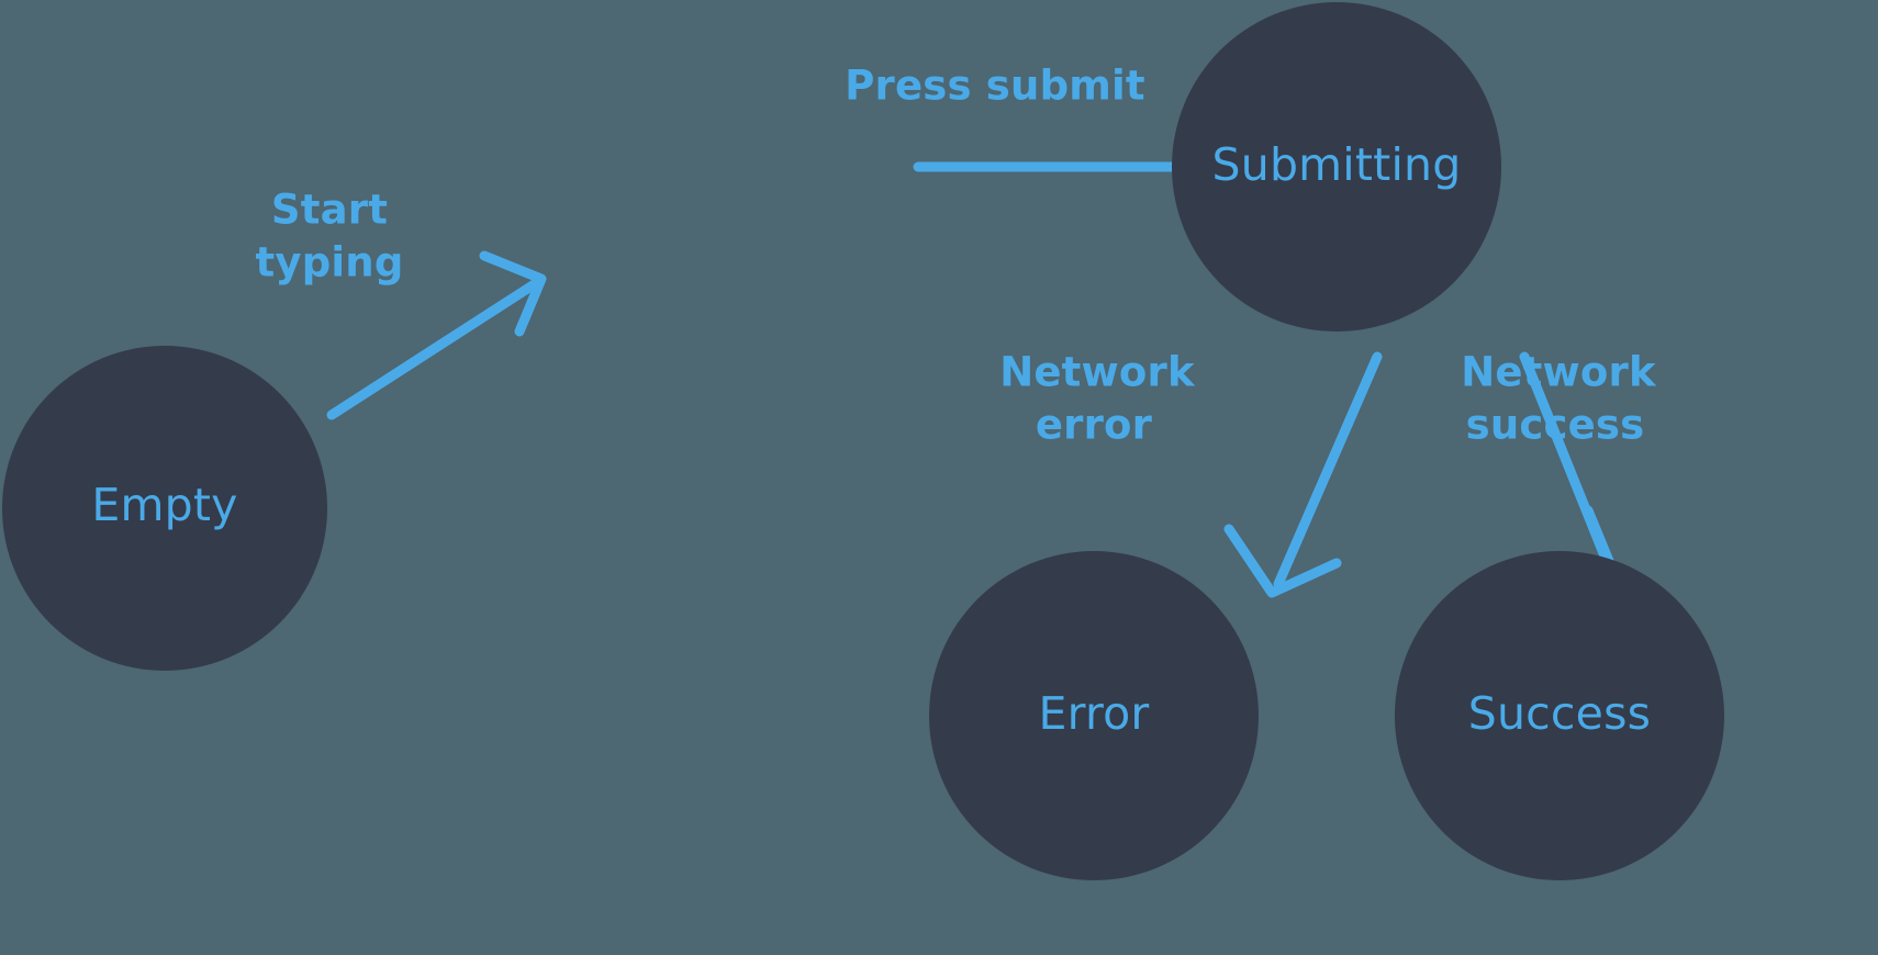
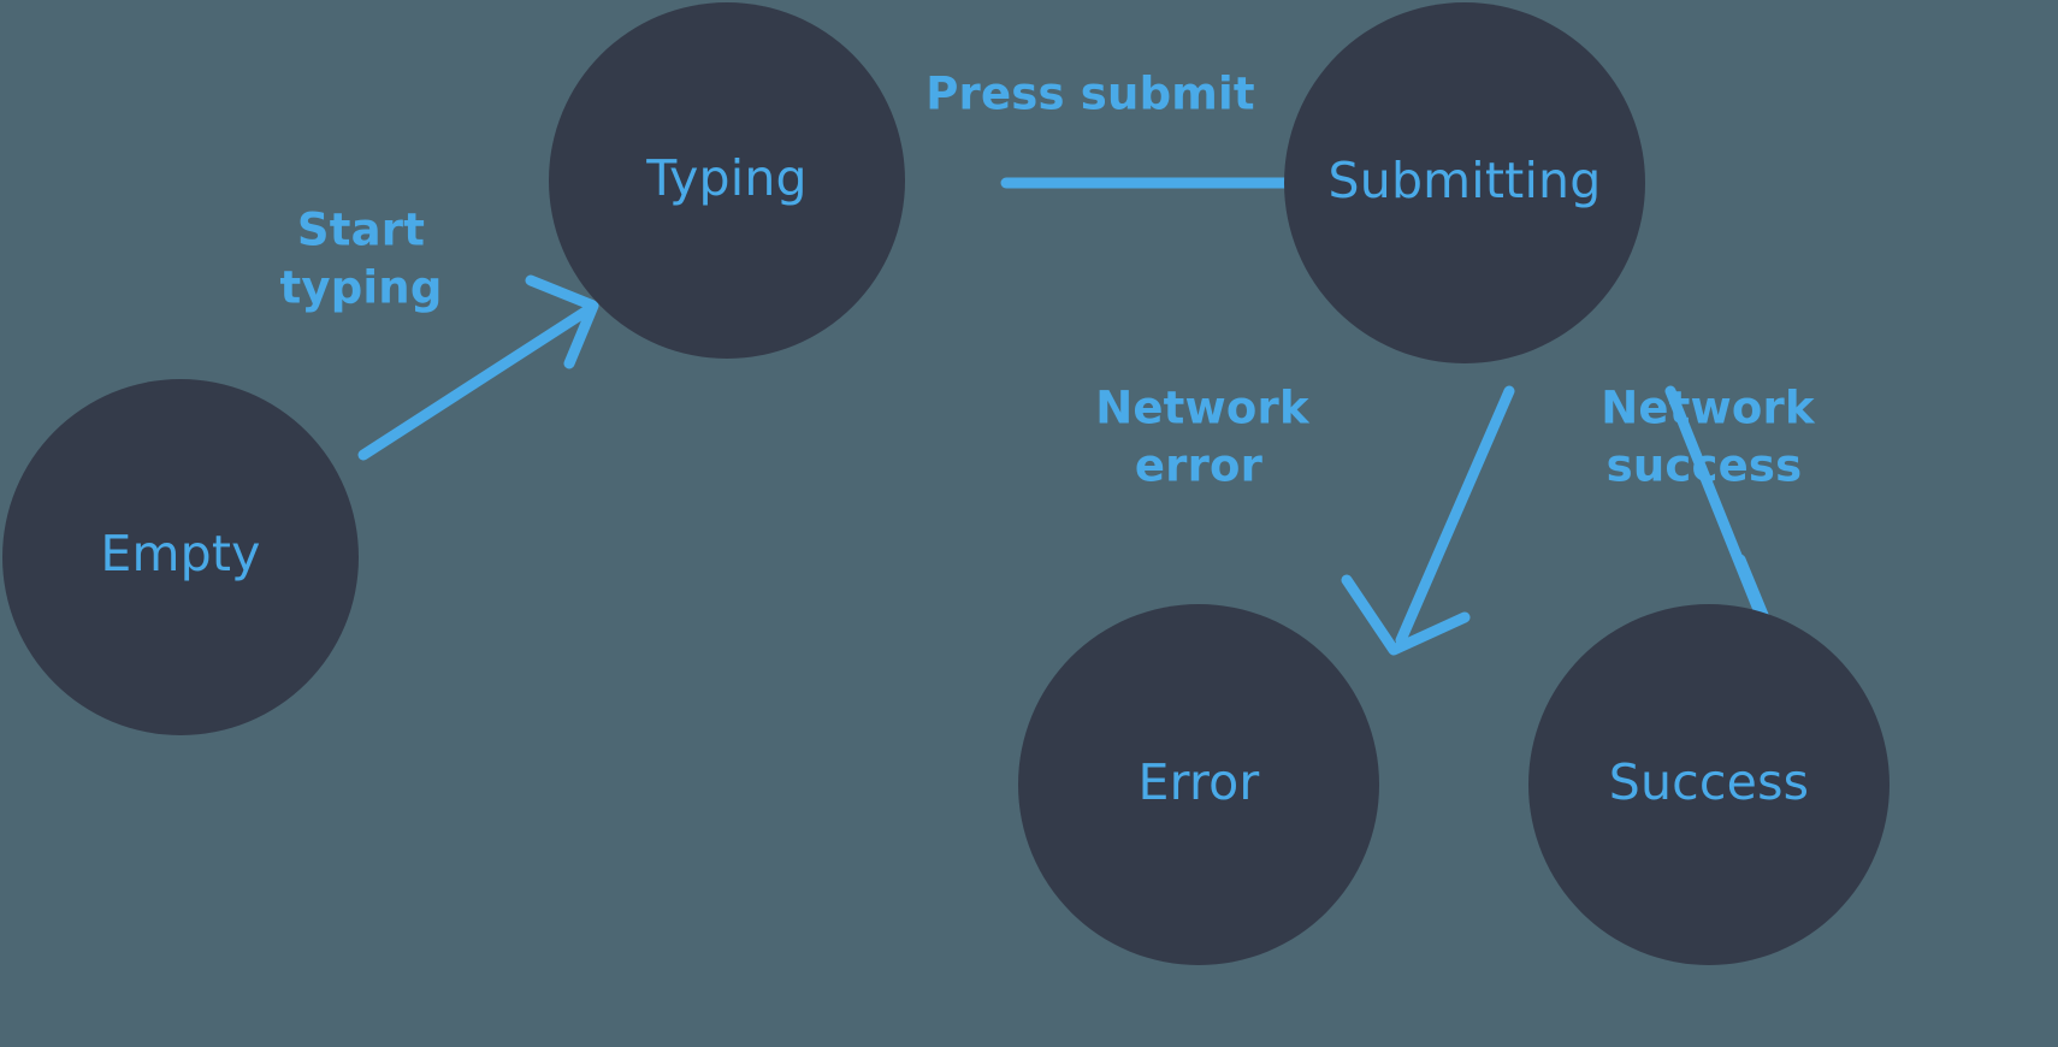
  Empty
+ Typing
  Submitting
  Error
  Success
  Start
  typing
  Press submit
  Network
  error
  Network
  success
